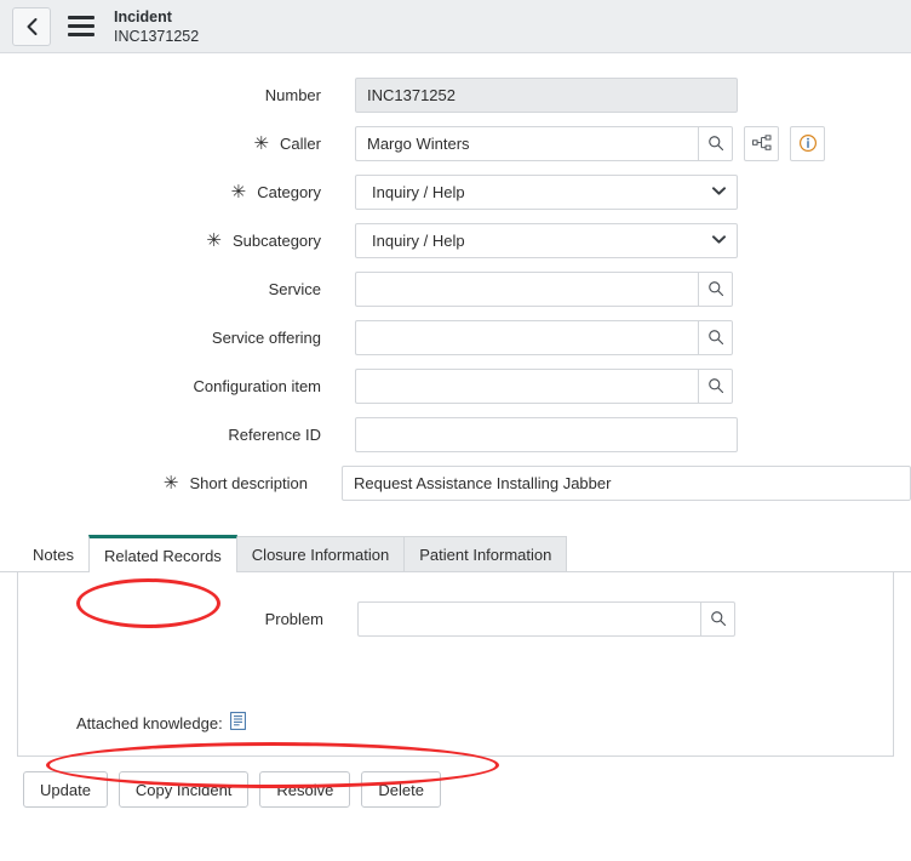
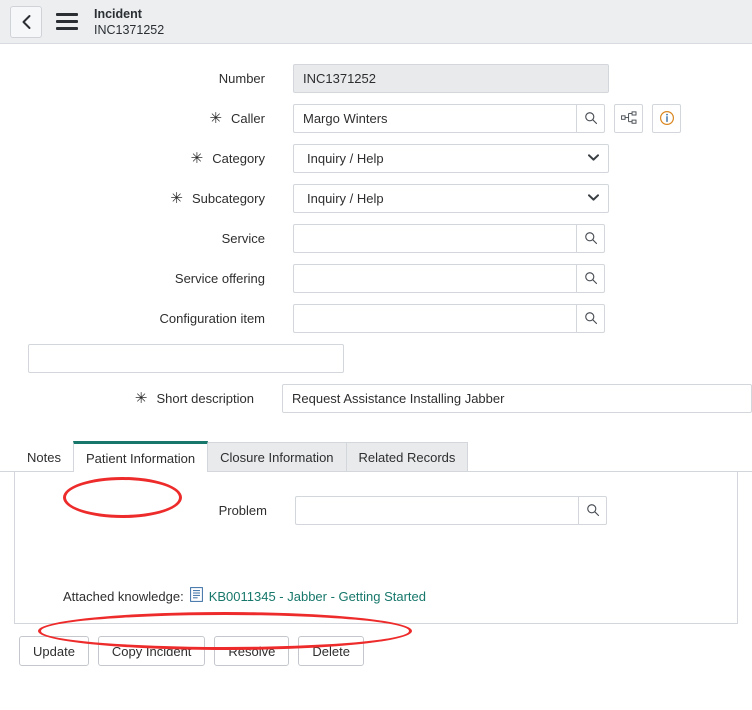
  Incident
  INC1371252
  Number
  INC1371252
  ✳
  Caller
  Margo Winters
  ✳
  Category
  Inquiry / Help
  ✳
  Subcategory
  Inquiry / Help
  Service
  Service offering
  Configuration item
- Reference ID
  ✳
  Short description
  Request Assistance Installing Jabber
  Notes
- Related Records
+ Patient Information
  Closure Information
- Patient Information
+ Related Records
  Problem
  Attached knowledge:
+ KB0011345 - Jabber - Getting Started
  Update
  Copy Incident
  Resolve
  Delete
